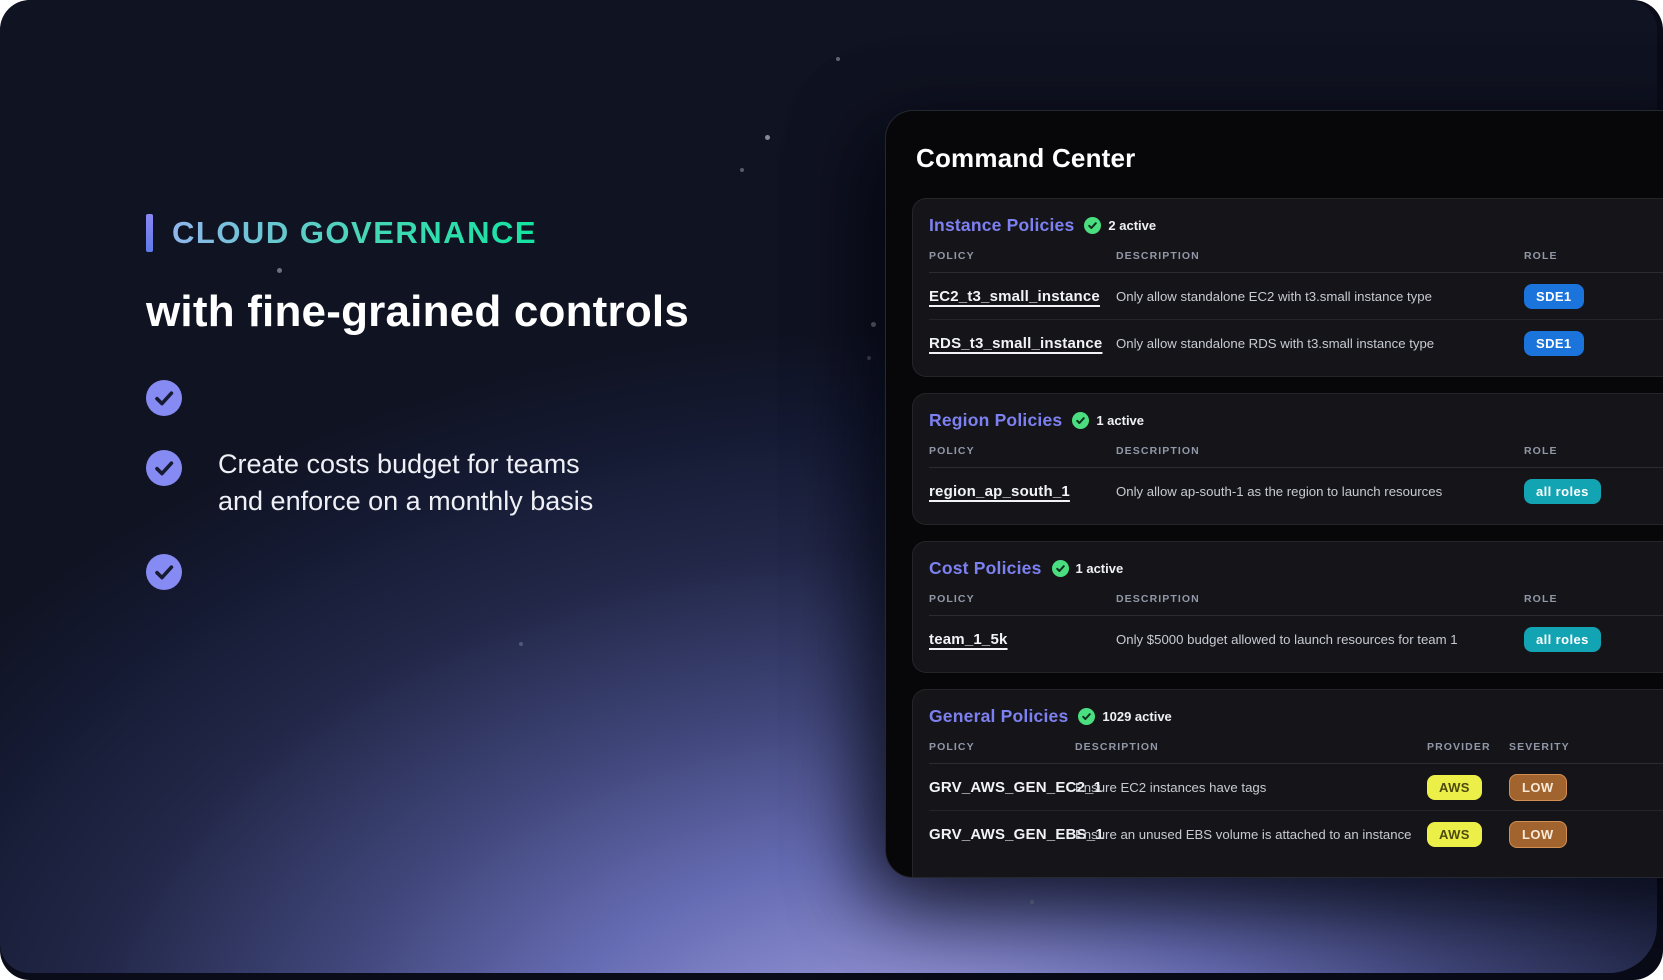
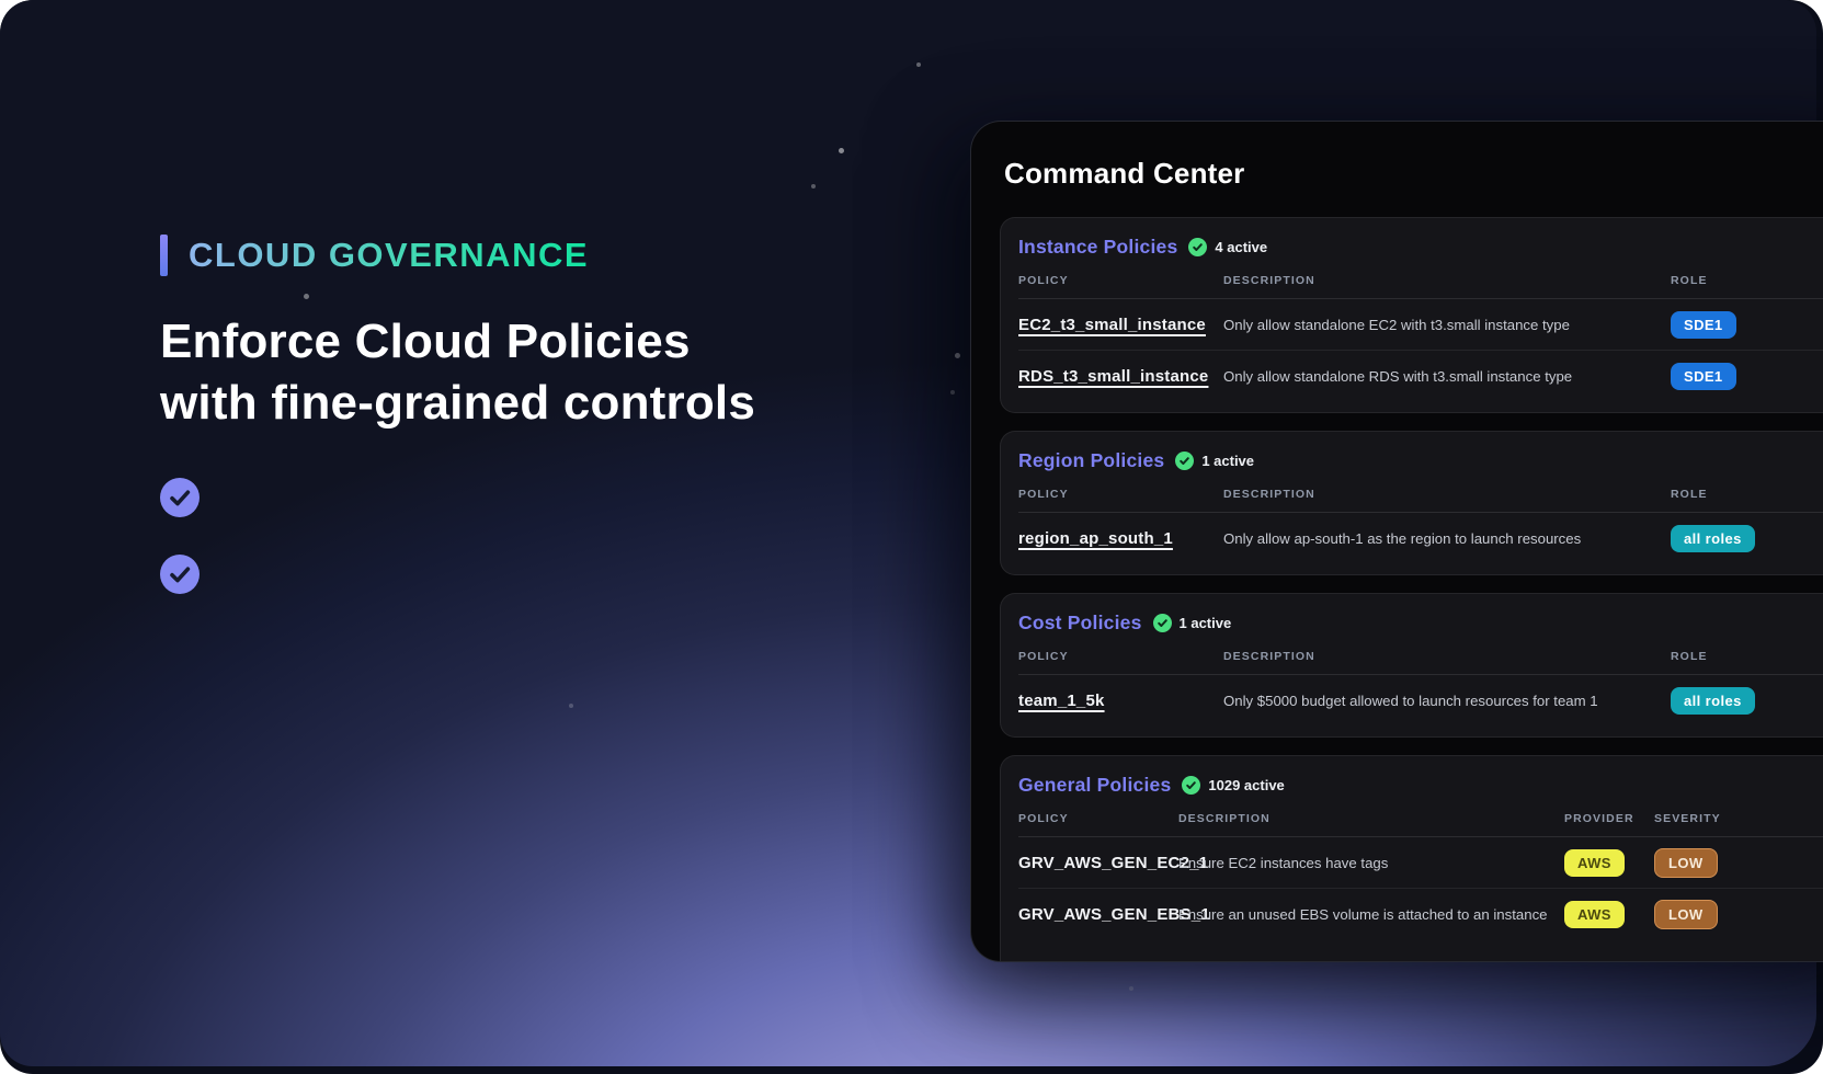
  CLOUD GOVERNANCE
+ Enforce Cloud Policies
  with fine-grained controls
- Create costs budget for teams
- and enforce on a monthly basis
  Command Center
  Instance Policies
- 2 active
+ 4 active
  POLICY
  DESCRIPTION
  ROLE
  EC2_t3_small_instance
  Only allow standalone EC2 with t3.small instance type
  SDE1
  RDS_t3_small_instance
  Only allow standalone RDS with t3.small instance type
  SDE1
  Region Policies
  1 active
  POLICY
  DESCRIPTION
  ROLE
  region_ap_south_1
  Only allow ap-south-1 as the region to launch resources
  all roles
  Cost Policies
  1 active
  POLICY
  DESCRIPTION
  ROLE
  team_1_5k
  Only $5000 budget allowed to launch resources for team 1
  all roles
  General Policies
  1029 active
  POLICY
  DESCRIPTION
  PROVIDER
  SEVERITY
  GRV_AWS_GEN_EC
  Ensure EC2 instances have tags
  AWS
  LOW
  GRV_AWS_GEN_EB
  Ensure an unused EBS volume is attached to an instance
  AWS
  LOW
